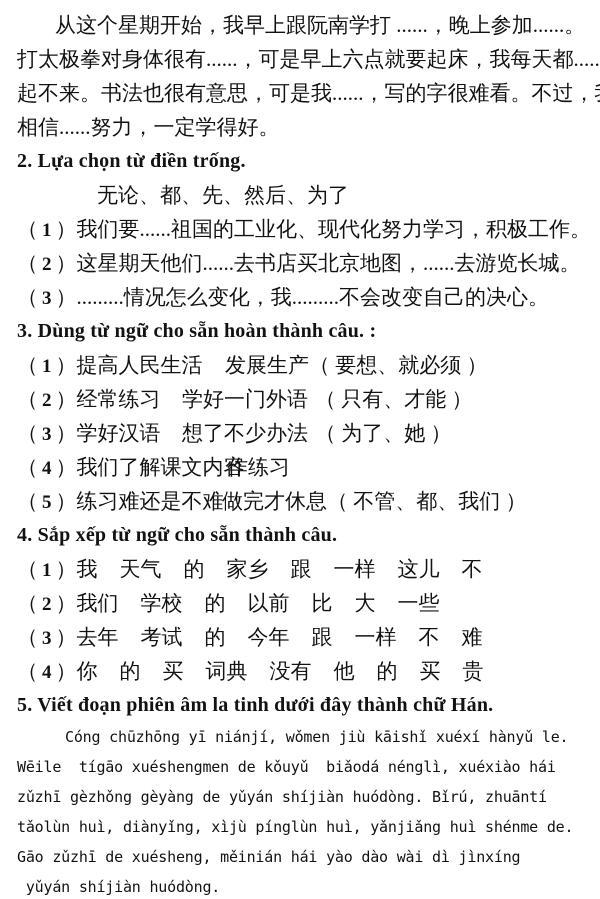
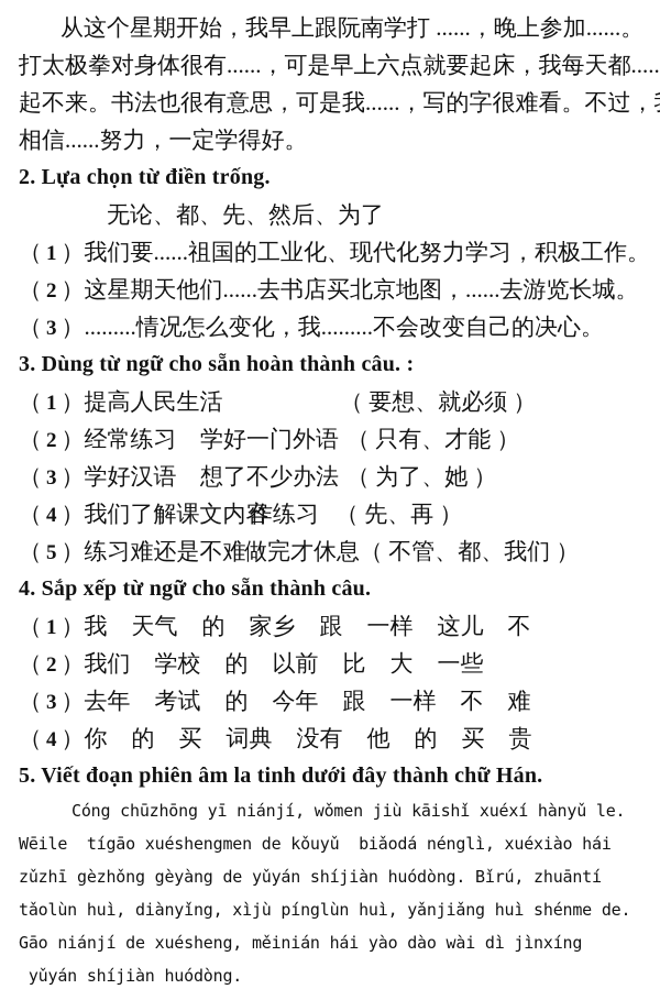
  从这个星期开始，我早上跟阮南学打 ......，晚上参加......。
  打太极拳对身体很有......，可是早上六点就要起床，我每天都.....
  起不来。书法也很有意思，可是我......，写的字很难看。不过，
  相信......努力，一定学得好。
  2. Lựa chọn từ điền trống.
  无论、都、先、然后、为了
  （ 1 ）我们要......祖国的工业化、现代化努力学习，积极工作。
  （ 2 ）这星期天他们......去书店买北京地图，......去游览长城。
  （ 3 ）.........情况怎么变化，我.........不会改变自己的决心。
  3. Dùng từ ngữ cho sẵn hoàn thành câu. :
  （ 1 ）提高人民生活
- 发展生产
  （ 要想、就必须 ）
  （ 2 ）经常练习
  学好一门外语
  （ 只有、才能 ）
  （ 3 ）学好汉语
  想了不少办法
  （ 为了、她 ）
  （ 4 ）我们了解课文内容
  作练习
+ （ 先、再 ）
  （ 5 ）练习难还是不难
  做完才休息
  （ 不管、都、我们 ）
  4. Sắp xếp từ ngữ cho sẵn thành câu.
  （ 1 ）
  我
  天气
  的
  家乡
  跟
  一样
  这儿
  不
  （ 2 ）
  我们
  学校
  的
  以前
  比
  大
  一些
  （ 3 ）
  去年
  考试
  的
  今年
  跟
  一样
  不
  难
  （ 4 ）
  你
  的
  买
  词典
  没有
  他
  的
  买
  贵
  5. Viết đoạn phiên âm la tinh dưới đây thành chữ Hán.
  Cóng chūzhōng yī niánjí, wǒmen jiù kāishǐ xuéxí hànyǔ le.
  Wēile tígāo xuéshengmen de kǒuyǔ biǎodá nénglì, xuéxiào hái
  zǔzhī gèzhǒng gèyàng de yǔyán shíjiàn huódòng. Bǐrú, zhuāntí
  tǎolùn huì, diànyǐng, xìjù pínglùn huì, yǎnjiǎng huì shénme de.
- Gāo zǔzhī de xuésheng, měinián hái yào dào wài dì jìnxíng
+ Gāo niánjí de xuésheng, měinián hái yào dào wài dì jìnxíng
  yǔyán shíjiàn huódòng.
